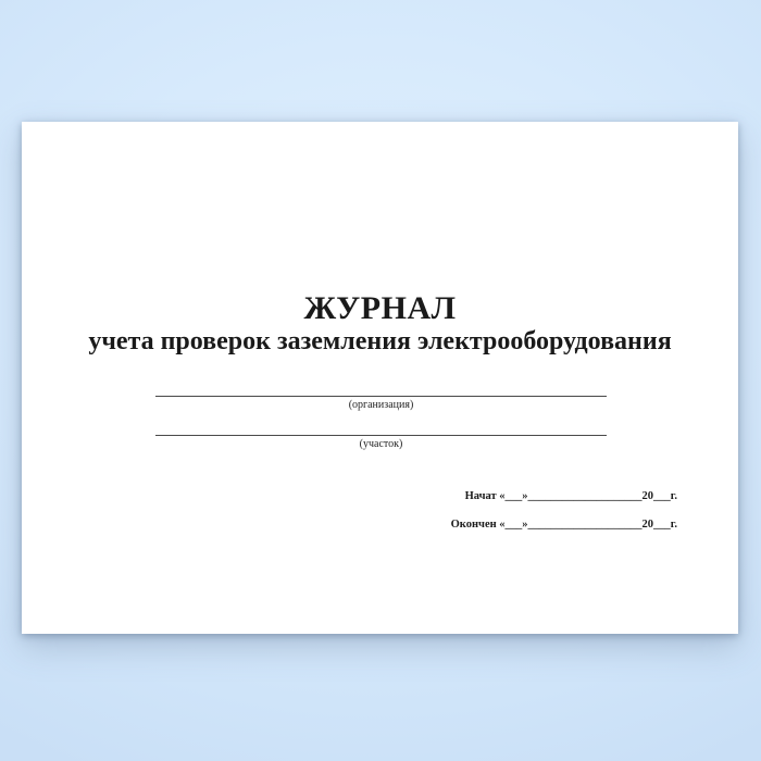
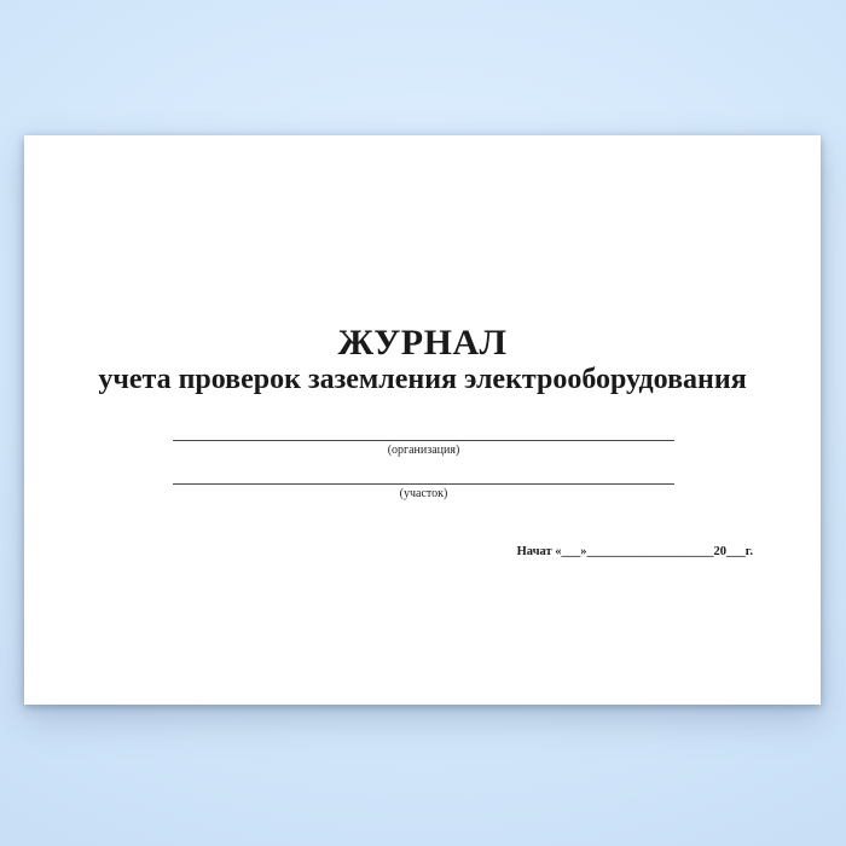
  ЖУРНАЛ
  учета проверок заземления электрооборудования
  (организация)
  (участок)
  Начат «___»____________________20___г.
- Окончен «___»____________________20___г.
